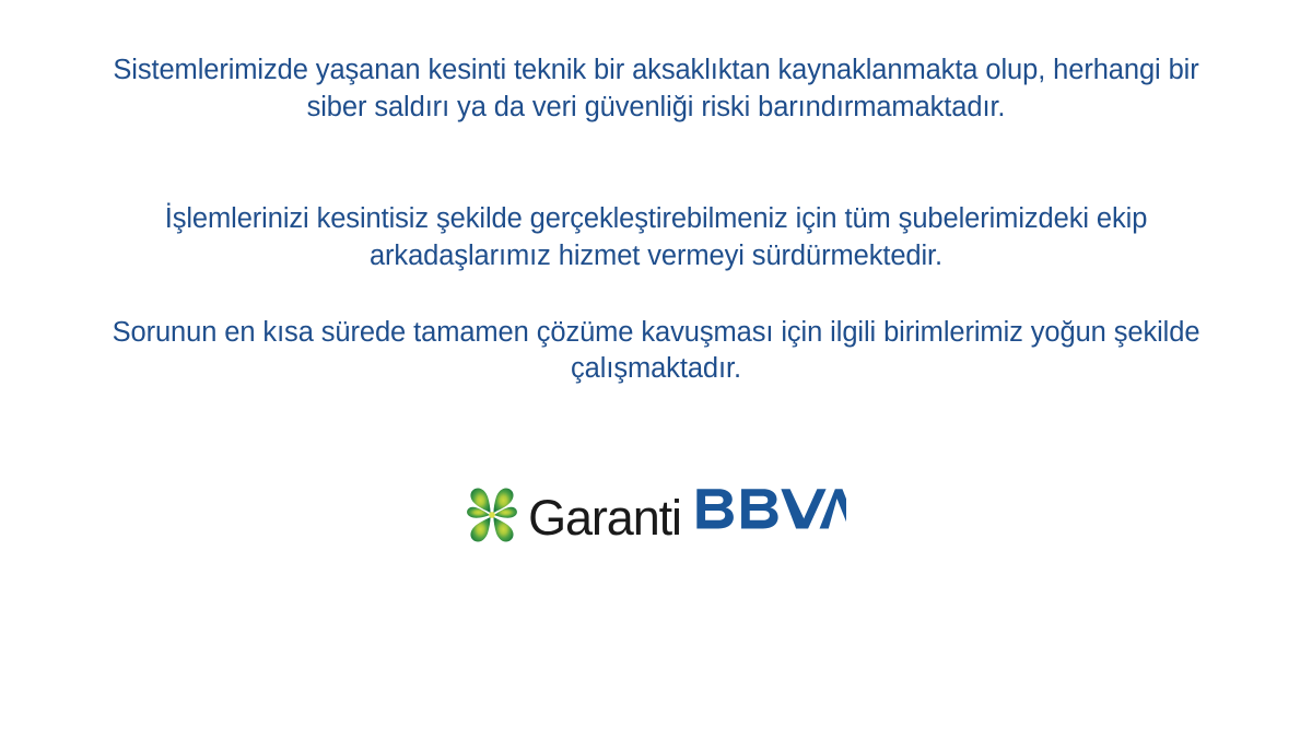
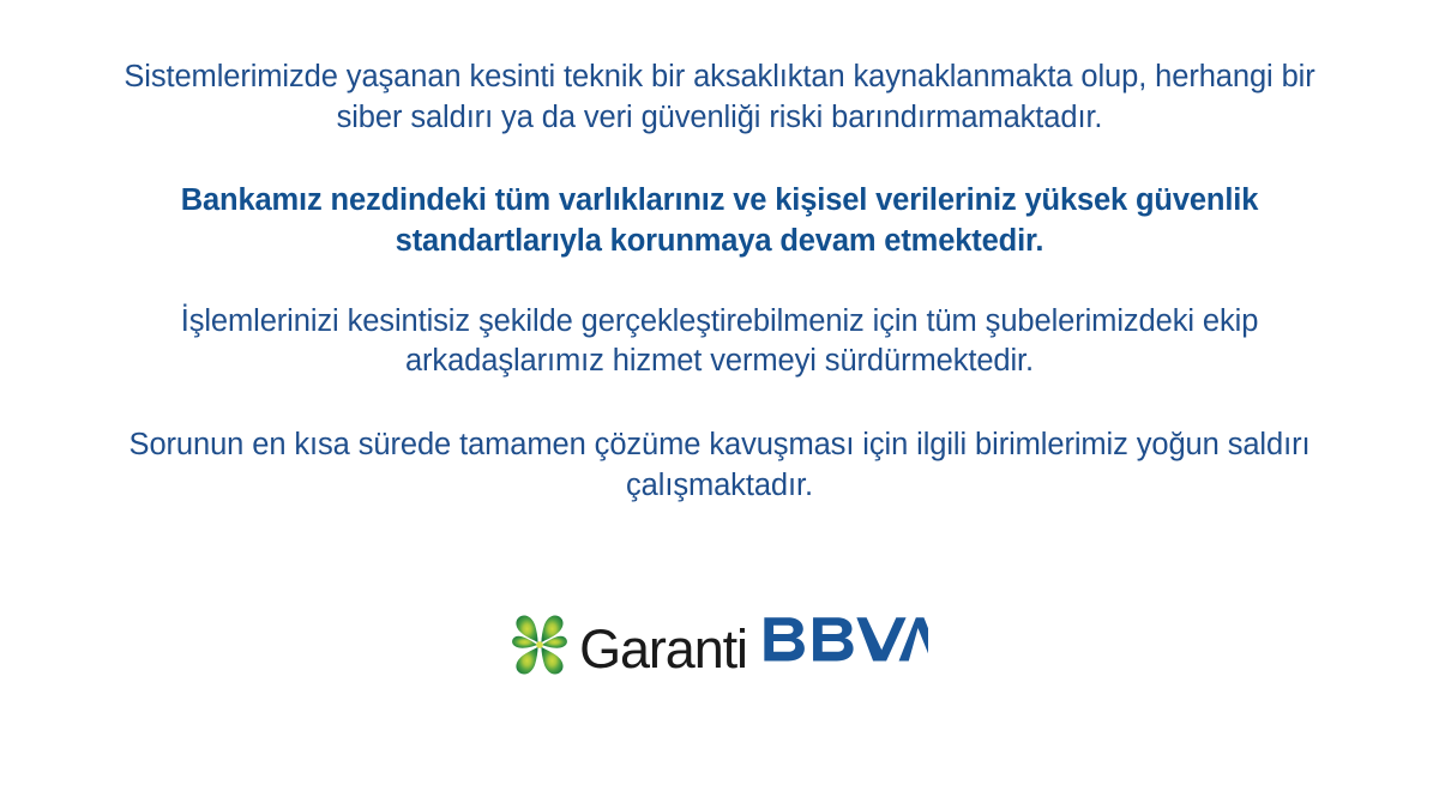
  Sistemlerimizde yaşanan kesinti teknik bir aksaklıktan kaynaklanmakta olup, herhangi bir siber saldırı ya da veri güvenliği riski barındırmamaktadır.
+ Bankamız nezdindeki tüm varlıklarınız ve kişisel verileriniz yüksek güvenlik standartlarıyla korunmaya devam etmektedir.
  İşlemlerinizi kesintisiz şekilde gerçekleştirebilmeniz için tüm şubelerimizdeki ekip arkadaşlarımız hizmet vermeyi sürdürmektedir.
- Sorunun en kısa sürede tamamen çözüme kavuşması için ilgili birimlerimiz yoğun şekilde çalışmaktadır.
+ Sorunun en kısa sürede tamamen çözüme kavuşması için ilgili birimlerimiz yoğun saldırı çalışmaktadır.
  Garanti
